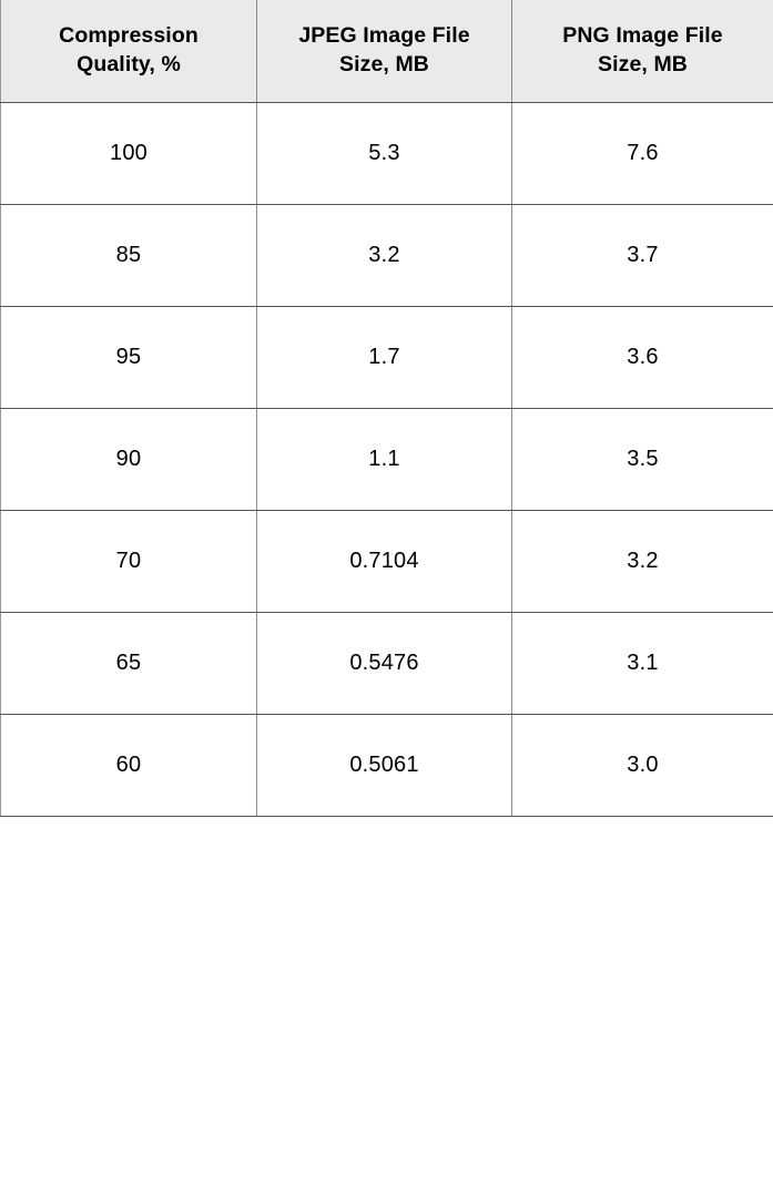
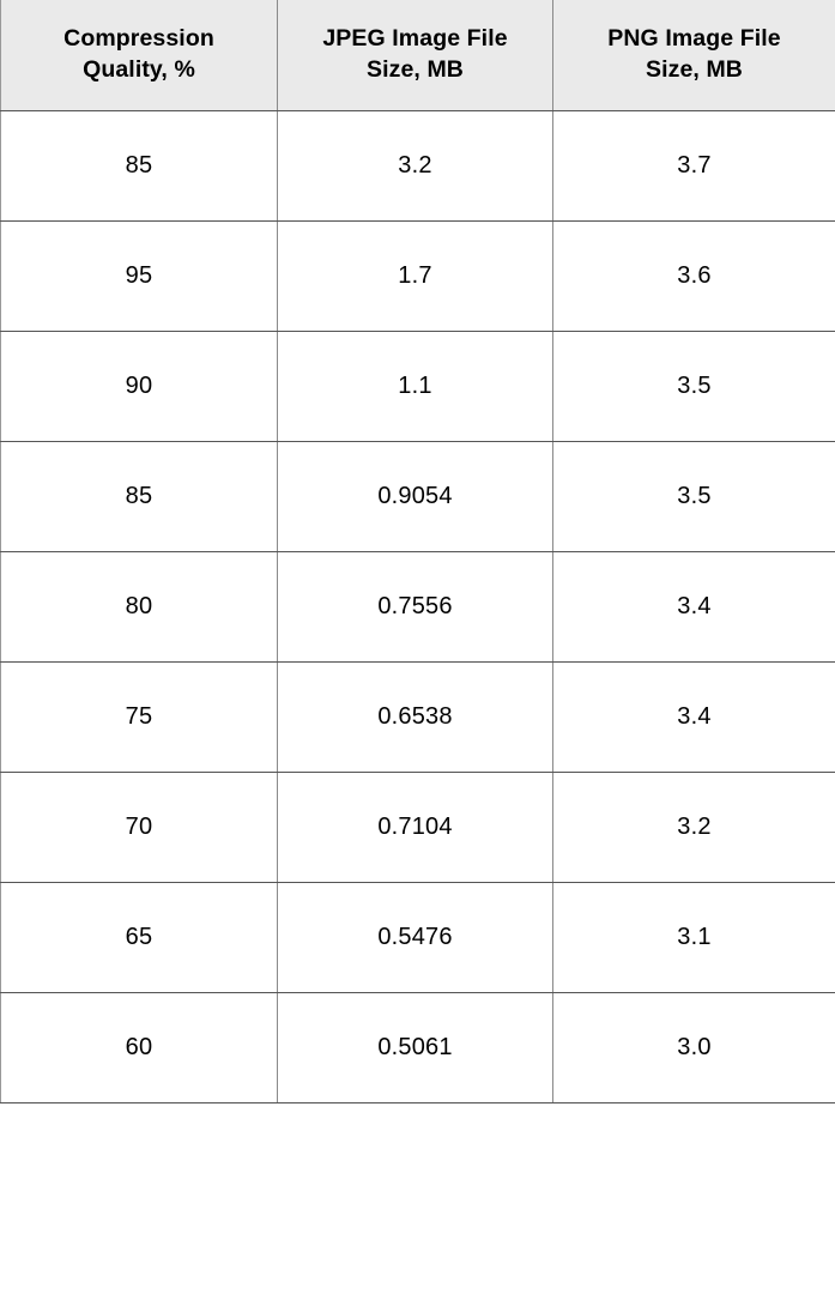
  Compression Quality, %	JPEG Image File Size, MB	PNG Image File Size, MB
- 100	5.3	7.6
  85	3.2	3.7
  95	1.7	3.6
  90	1.1	3.5
+ 85	0.9054	3.5
+ 80	0.7556	3.4
+ 75	0.6538	3.4
  70	0.7104	3.2
  65	0.5476	3.1
  60	0.5061	3.0
